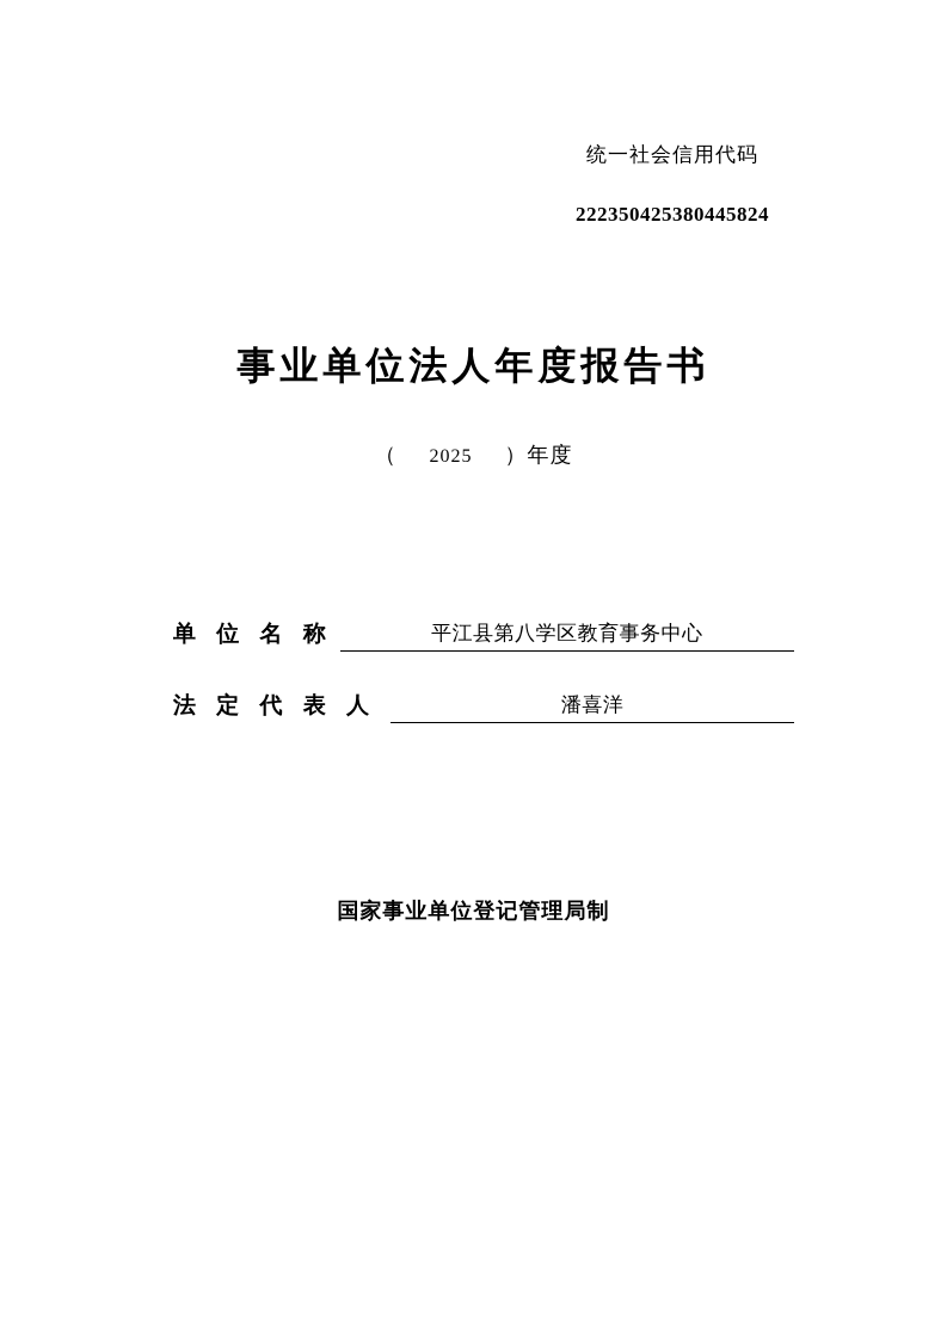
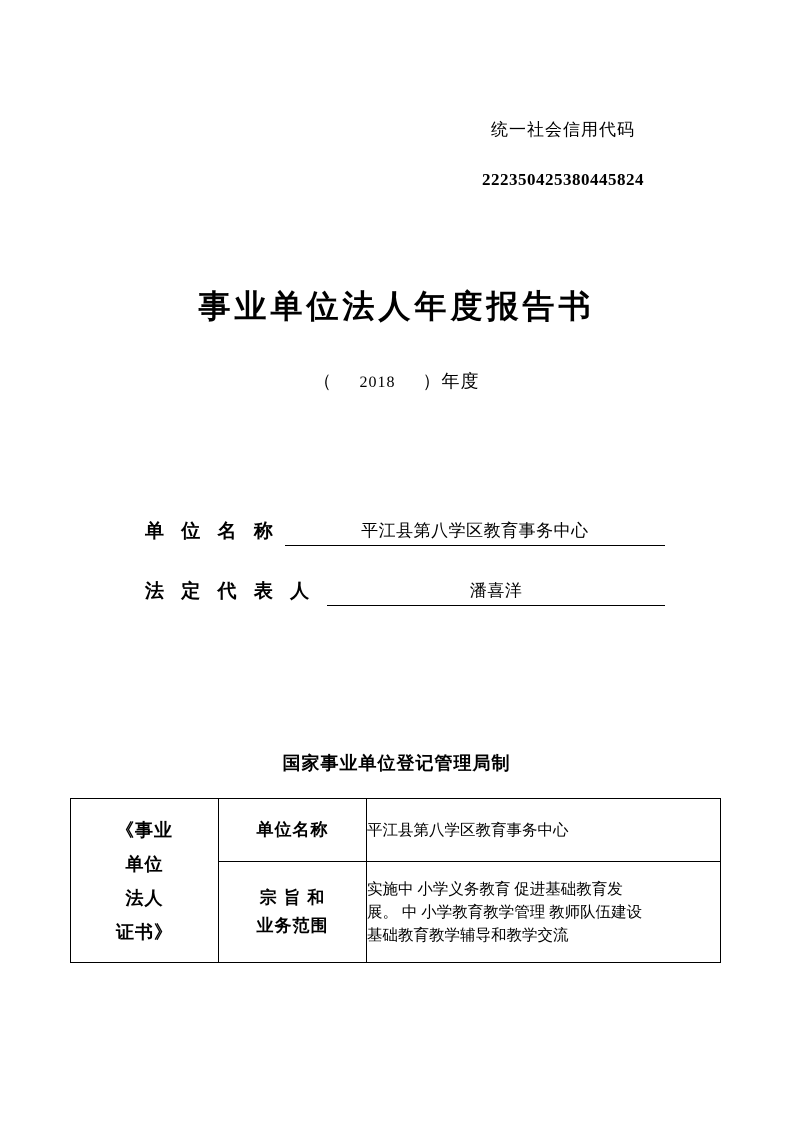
  统一社会信用代码
  222350425380445824
  事业单位法人年度报告书
- （ 2025 ）年度
+ （ 2018 ）年度
  单 位 名 称
  平江县第八学区教育事务中心
  法 定 代 表 人
  潘喜洋
  国家事业单位登记管理局制
+ 《事业 单位 法人 证书》	单位名称	平江县第八学区教育事务中心
+ 宗 旨 和 业务范围	实施中 小学义务教育 促进基础教育发 展。 中 小学教育教学管理 教师队伍建设 基础教育教学辅导和教学交流
